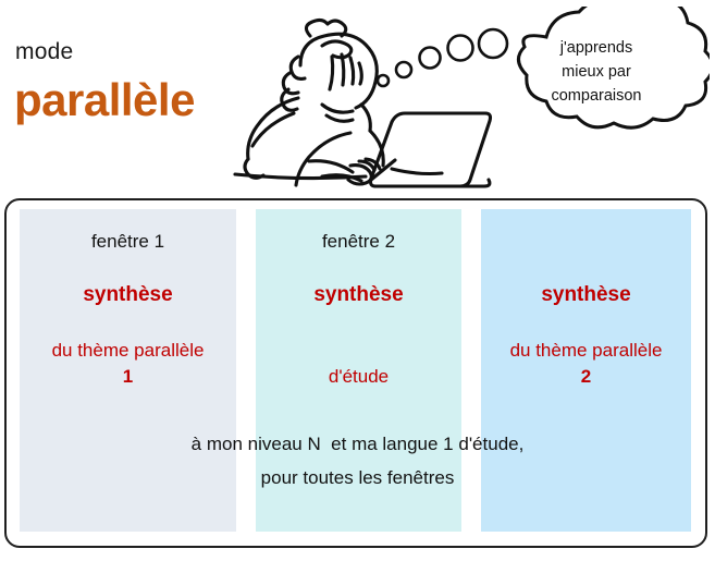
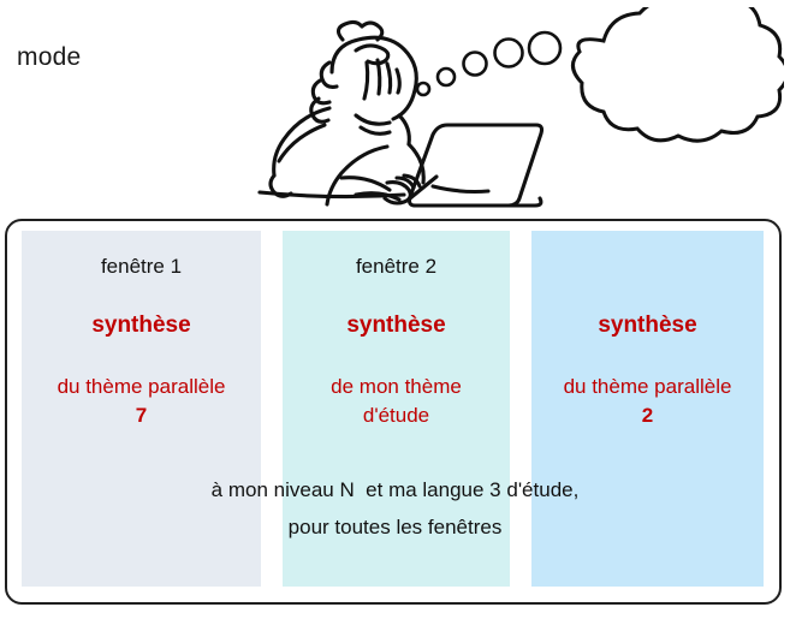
  mode
- parallèle
- j'apprends
- mieux par
- comparaison
  fenêtre 1
  synthèse
  du thème parallèle
- 1
+ 7
  fenêtre 2
  synthèse
+ de mon thème
  d'étude
  synthèse
  du thème parallèle
  2
- à mon niveau N et ma langue 1 d'étude,
+ à mon niveau N et ma langue 3 d'étude,
  pour toutes les fenêtres
